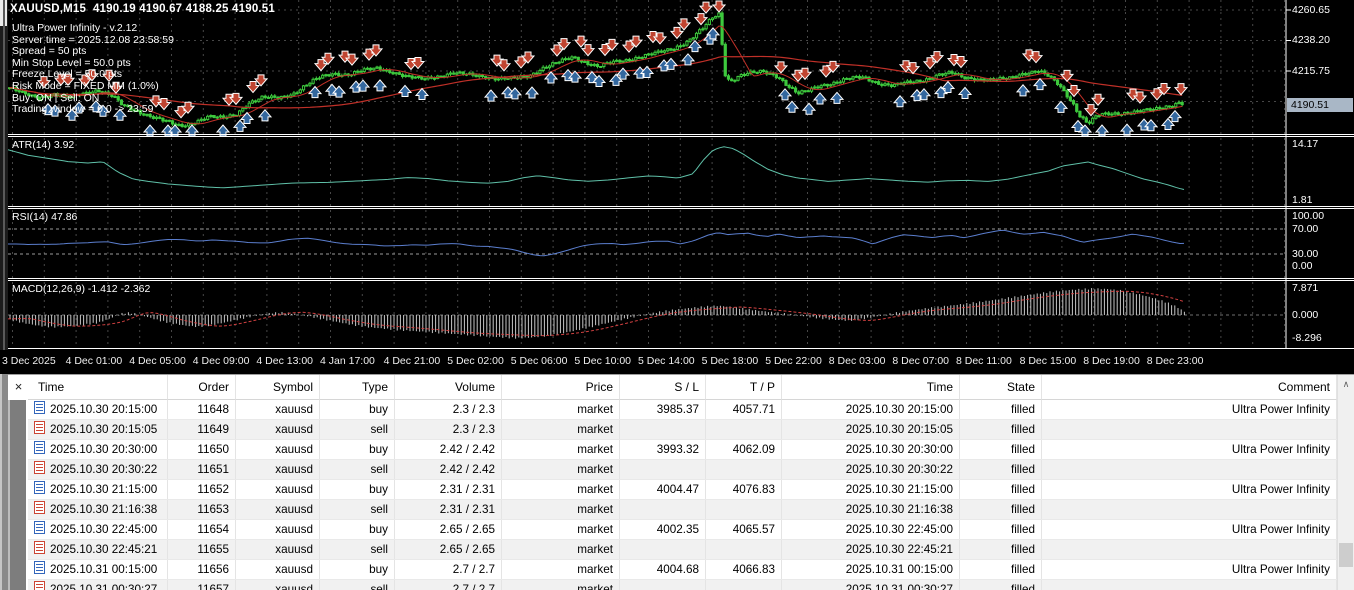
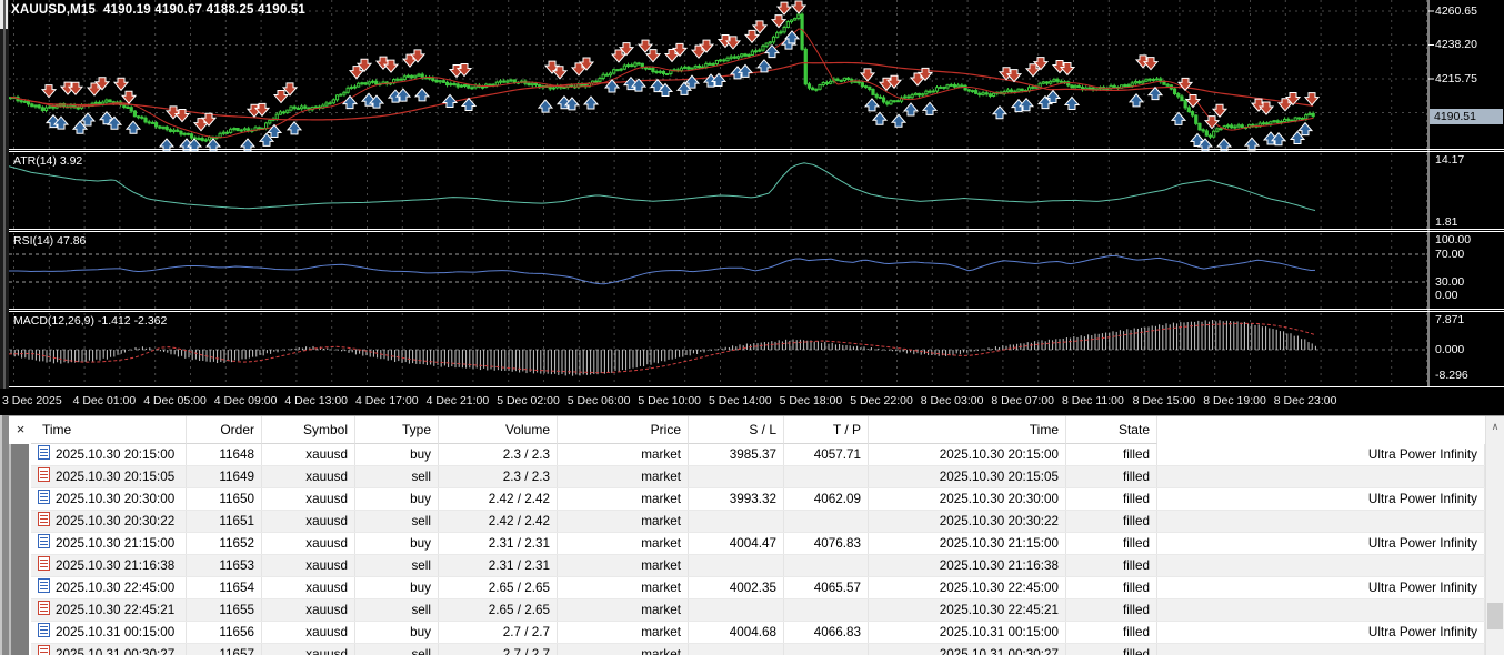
  XAUUSD,M15 4190.19 4190.67 4188.25 4190.51
- Ultra Power Infinity - v.2.12
- Server time = 2025.12.08 23:58:59
- Spread = 50 pts
- Min Stop Level = 50.0 pts
- Freeze Level = 50.0 pts
- Risk Mode = FIXED MM (1.0%)
- Buy: ON | Sell: ON
- Trading window = 0:0 -> 23:59
  ATR(14) 3.92
  RSI(14) 47.86
  MACD(12,26,9) -1.412 -2.362
  4260.65
  4238.20
  4215.75
  14.17
  1.81
  100.00
  70.00
  30.00
  0.00
  7.871
  0.000
  -8.296
  4190.51
  3 Dec 2025
  4 Dec 01:00
  4 Dec 05:00
  4 Dec 09:00
  4 Dec 13:00
- 4 Jan 17:00
+ 4 Dec 17:00
  4 Dec 21:00
  5 Dec 02:00
  5 Dec 06:00
  5 Dec 10:00
  5 Dec 14:00
  5 Dec 18:00
  5 Dec 22:00
  8 Dec 03:00
  8 Dec 07:00
  8 Dec 11:00
  8 Dec 15:00
  8 Dec 19:00
  8 Dec 23:00
  ×
  Time
  Order
  Symbol
  Type
  Volume
  Price
  S / L
  T / P
  Time
  State
- Comment
  2025.10.30 20:15:00
  11648
  xauusd
  buy
  2.3 / 2.3
  market
  3985.37
  4057.71
  2025.10.30 20:15:00
  filled
  Ultra Power Infinity
  2025.10.30 20:15:05
  11649
  xauusd
  sell
  2.3 / 2.3
  market
  2025.10.30 20:15:05
  filled
  2025.10.30 20:30:00
  11650
  xauusd
  buy
  2.42 / 2.42
  market
  3993.32
  4062.09
  2025.10.30 20:30:00
  filled
  Ultra Power Infinity
  2025.10.30 20:30:22
  11651
  xauusd
  sell
  2.42 / 2.42
  market
  2025.10.30 20:30:22
  filled
  2025.10.30 21:15:00
  11652
  xauusd
  buy
  2.31 / 2.31
  market
  4004.47
  4076.83
  2025.10.30 21:15:00
  filled
  Ultra Power Infinity
  2025.10.30 21:16:38
  11653
  xauusd
  sell
  2.31 / 2.31
  market
  2025.10.30 21:16:38
  filled
  2025.10.30 22:45:00
  11654
  xauusd
  buy
  2.65 / 2.65
  market
  4002.35
  4065.57
  2025.10.30 22:45:00
  filled
  Ultra Power Infinity
  2025.10.30 22:45:21
  11655
  xauusd
  sell
  2.65 / 2.65
  market
  2025.10.30 22:45:21
  filled
  2025.10.31 00:15:00
  11656
  xauusd
  buy
  2.7 / 2.7
  market
  4004.68
  4066.83
  2025.10.31 00:15:00
  filled
  Ultra Power Infinity
  ∧
